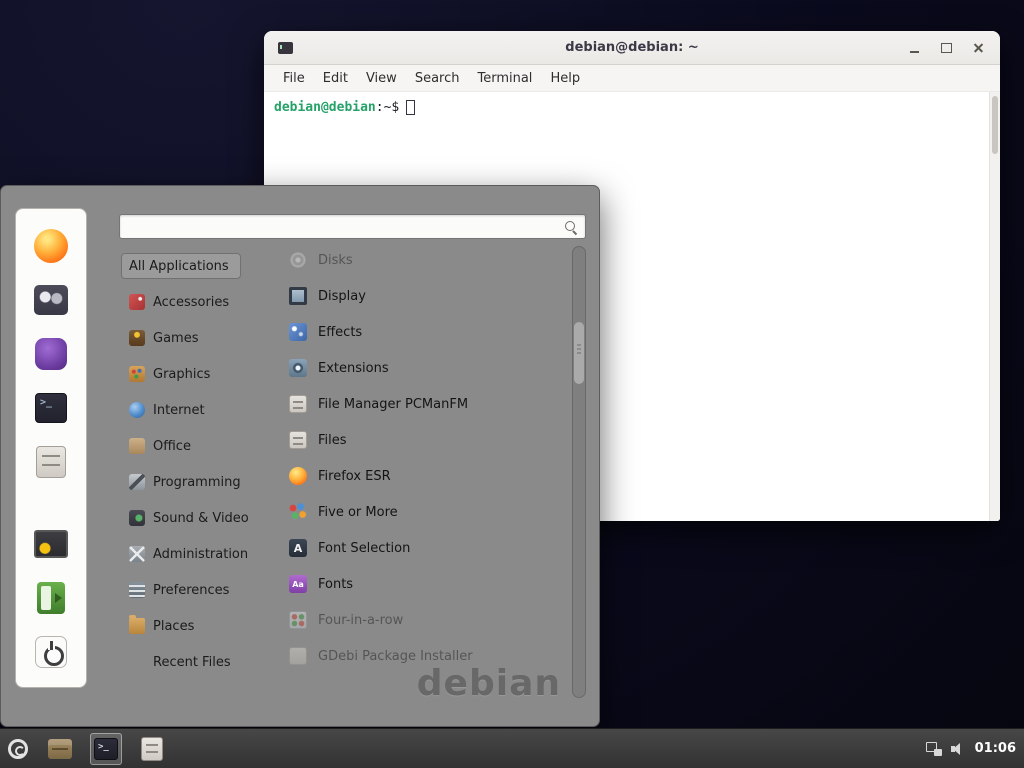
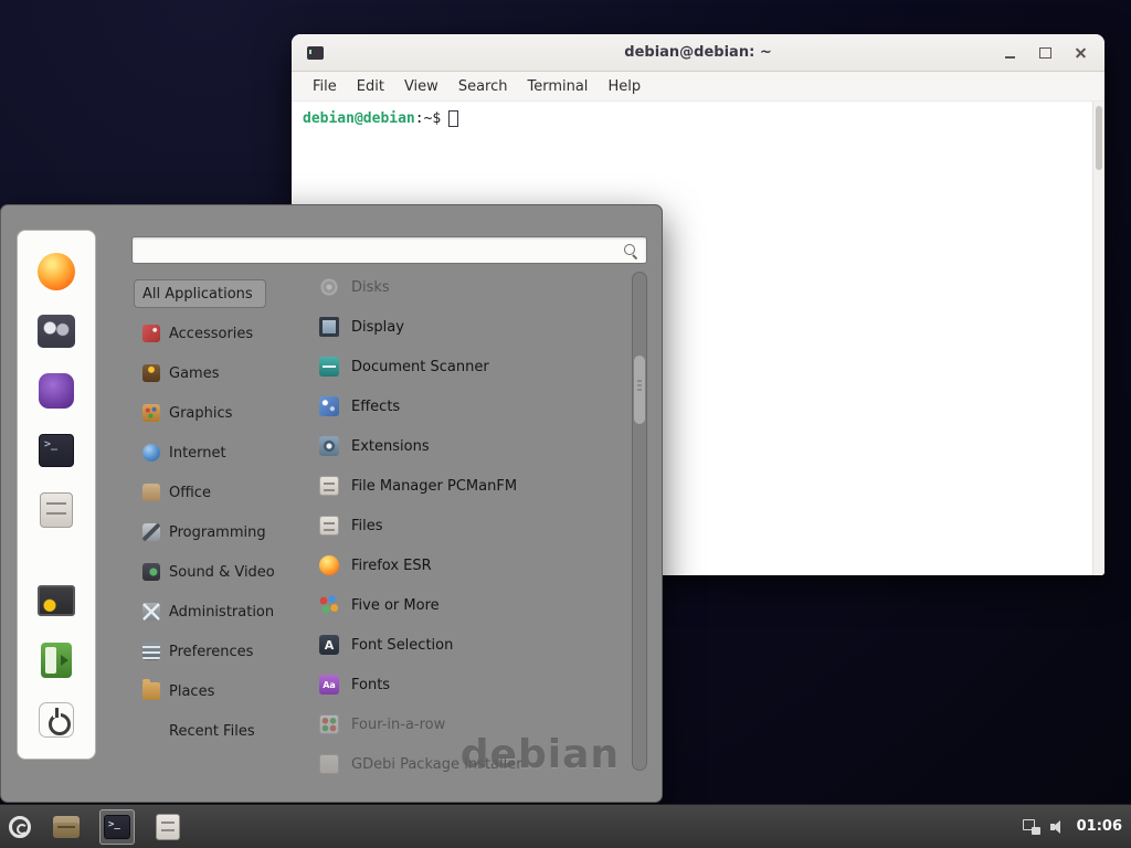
  debian@debian: ~
  File
  Edit
  View
  Search
  Terminal
  Help
  debian@debian:~$
  All Applications
  Accessories
  Games
  Graphics
  Internet
  Office
  Programming
  Sound & Video
  Administration
  Preferences
  Places
  Recent Files
  Disks
  Display
+ Document Scanner
  Effects
  Extensions
  File Manager PCManFM
  Files
  Firefox ESR
  Five or More
  Font Selection
  Fonts
  Four-in-a-row
  GDebi Package Installer
  debian
  01:06
